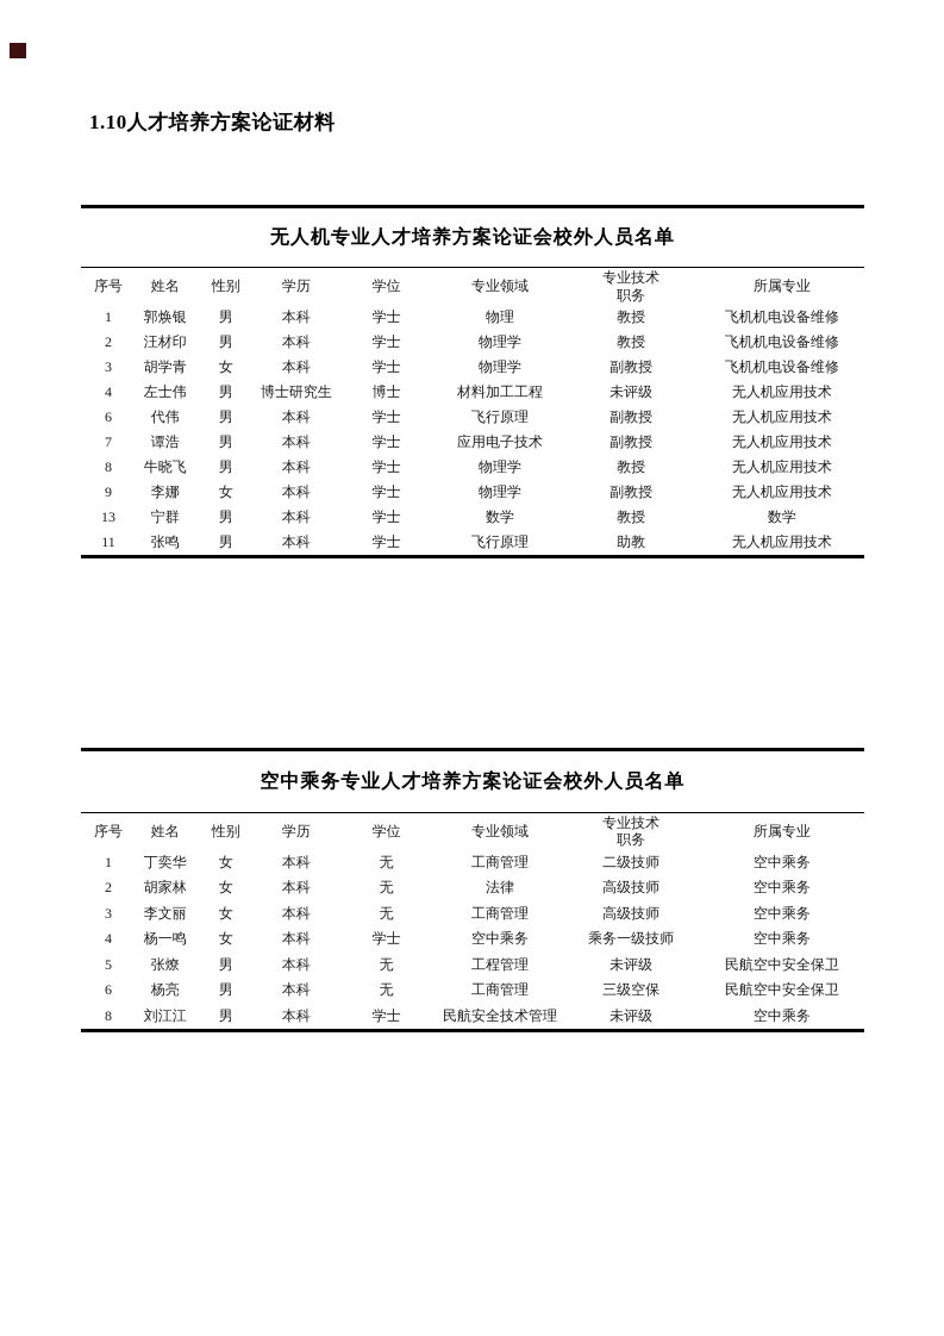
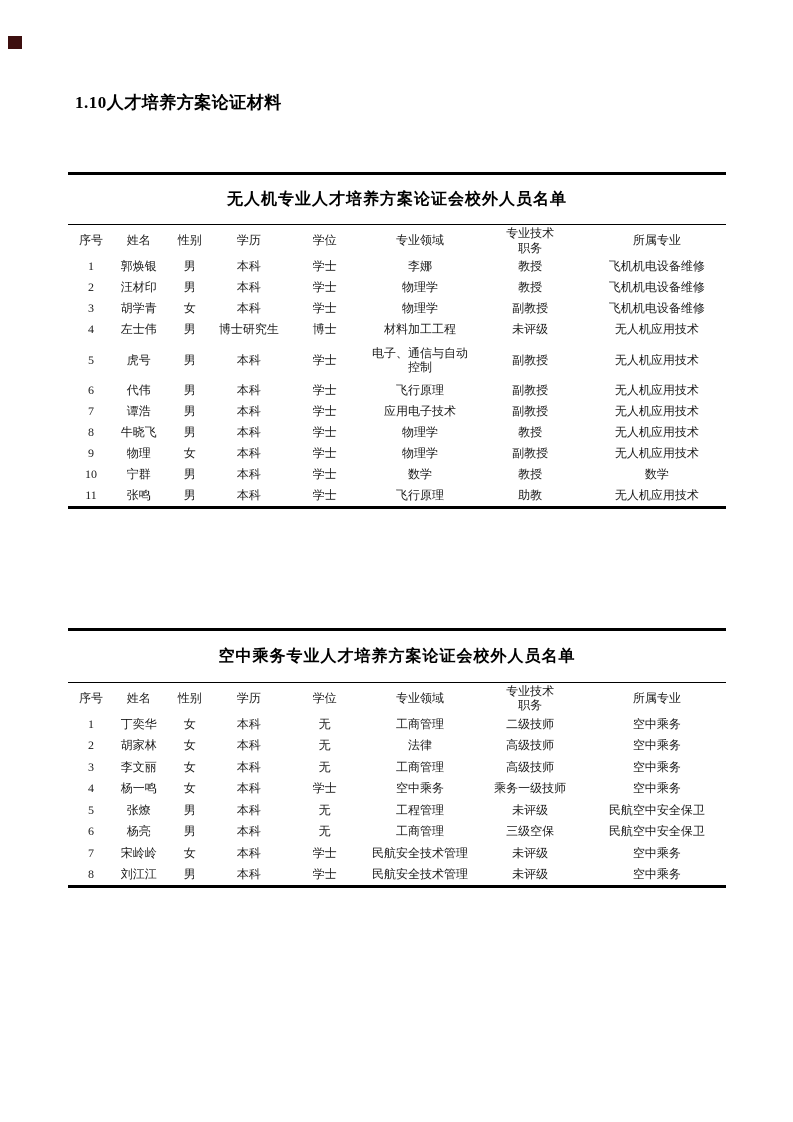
  1.10人才培养方案论证材料
  无人机专业人才培养方案论证会校外人员名单
  序号	姓名	性别	学历	学位	专业领域	专业技术 职务	所属专业
- 1	郭焕银	男	本科	学士	物理	教授	飞机机电设备维修
+ 1	郭焕银	男	本科	学士	李娜	教授	飞机机电设备维修
  2	汪材印	男	本科	学士	物理学	教授	飞机机电设备维修
  3	胡学青	女	本科	学士	物理学	副教授	飞机机电设备维修
  4	左士伟	男	博士研究生	博士	材料加工工程	未评级	无人机应用技术
+ 5	虎号	男	本科	学士	电子、通信与自动控制	副教授	无人机应用技术
  6	代伟	男	本科	学士	飞行原理	副教授	无人机应用技术
  7	谭浩	男	本科	学士	应用电子技术	副教授	无人机应用技术
  8	牛晓飞	男	本科	学士	物理学	教授	无人机应用技术
- 9	李娜	女	本科	学士	物理学	副教授	无人机应用技术
+ 9	物理	女	本科	学士	物理学	副教授	无人机应用技术
- 13	宁群	男	本科	学士	数学	教授	数学
+ 10	宁群	男	本科	学士	数学	教授	数学
  11	张鸣	男	本科	学士	飞行原理	助教	无人机应用技术
  空中乘务专业人才培养方案论证会校外人员名单
  序号	姓名	性别	学历	学位	专业领域	专业技术 职务	所属专业
  1	丁奕华	女	本科	无	工商管理	二级技师	空中乘务
  2	胡家林	女	本科	无	法律	高级技师	空中乘务
  3	李文丽	女	本科	无	工商管理	高级技师	空中乘务
  4	杨一鸣	女	本科	学士	空中乘务	乘务一级技师	空中乘务
  5	张燎	男	本科	无	工程管理	未评级	民航空中安全保卫
  6	杨亮	男	本科	无	工商管理	三级空保	民航空中安全保卫
+ 7	宋岭岭	女	本科	学士	民航安全技术管理	未评级	空中乘务
  8	刘江江	男	本科	学士	民航安全技术管理	未评级	空中乘务
